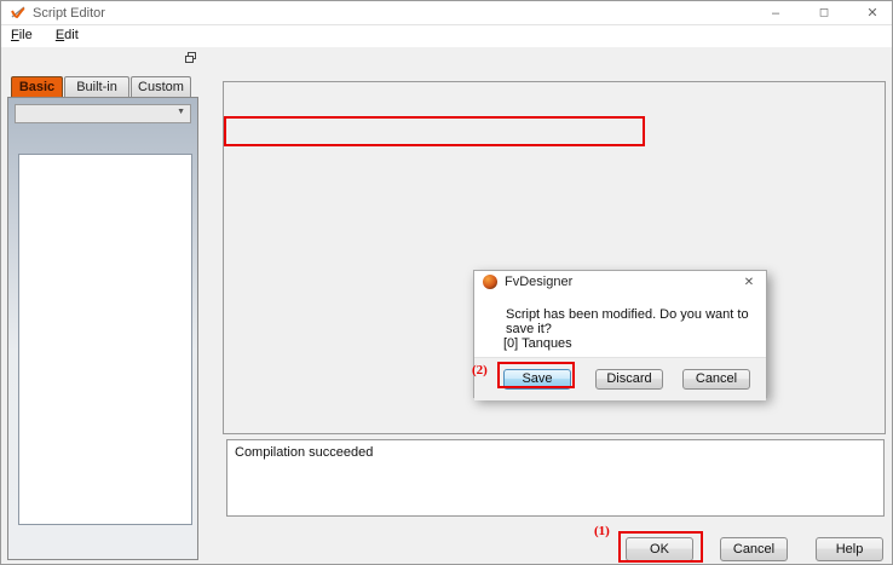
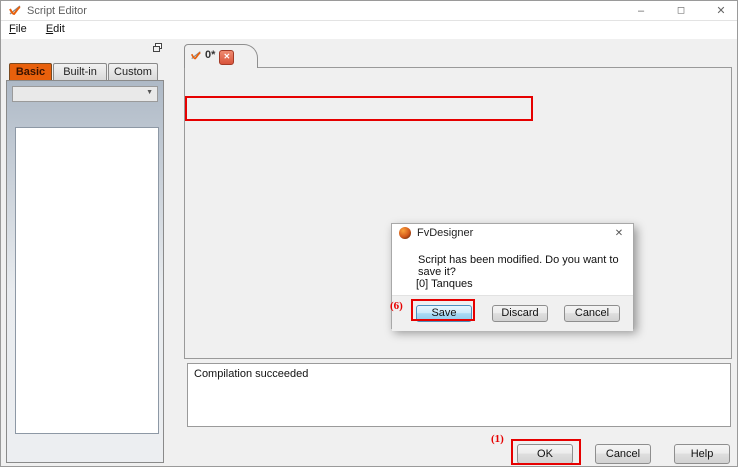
  Script Editor
  –
  ◻
  ✕
  File Edit
  Basic
  Built-in
  Custom
+ 0* ✕
  Compilation succeeded
  OK
  Cancel
  Help
  FvDesigner
  ✕
  Script has been modified. Do you want to save it?
  [0] Tanques
  Save
  Discard
  Cancel
  (1)
- (2)
+ (6)
